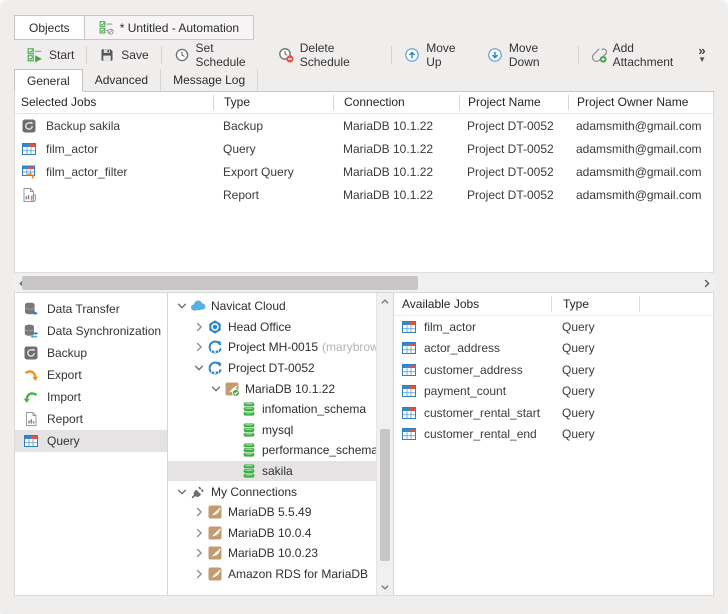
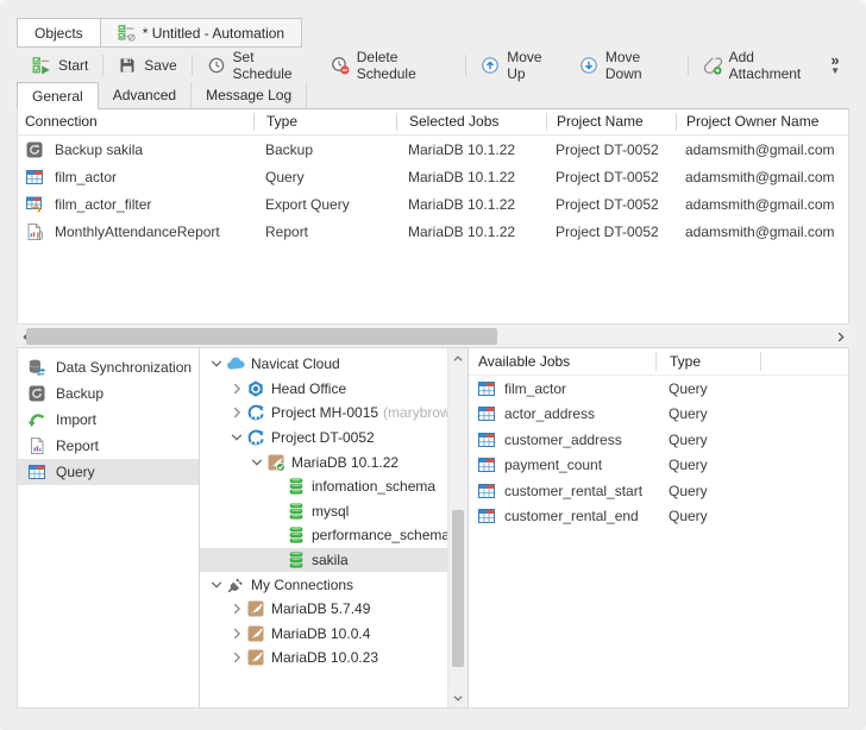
  Objects
  * Untitled - Automation
  Start
  Save
  Set Schedule
  Delete Schedule
  Move Up
  Move Down
  Add Attachment
  »
  ▼
  General
  Advanced
  Message Log
- Selected Jobs
+ Connection
  Type
- Connection
+ Selected Jobs
  Project Name
  Project Owner Name
  Backup sakila
  Backup
  MariaDB 10.1.22
  Project DT-0052
  adamsmith@gmail.com
  film_actor
  Query
  MariaDB 10.1.22
  Project DT-0052
  adamsmith@gmail.com
  film_actor_filter
  Export Query
  MariaDB 10.1.22
  Project DT-0052
  adamsmith@gmail.com
+ MonthlyAttendanceReport
  Report
  MariaDB 10.1.22
  Project DT-0052
  adamsmith@gmail.com
- Data Transfer
  Data Synchronization
  Backup
- Export
  Import
  Report
  Query
  Navicat Cloud
  Head Office
  Project MH-0015
  (marybrow
  Project DT-0052
  MariaDB 10.1.22
  infomation_schema
  mysql
  performance_schema
  sakila
  My Connections
- MariaDB 5.5.49
+ MariaDB 5.7.49
  MariaDB 10.0.4
  MariaDB 10.0.23
- Amazon RDS for MariaDB
  Available Jobs
  Type
  film_actor
  Query
  actor_address
  Query
  customer_address
  Query
  payment_count
  Query
  customer_rental_start
  Query
  customer_rental_end
  Query
